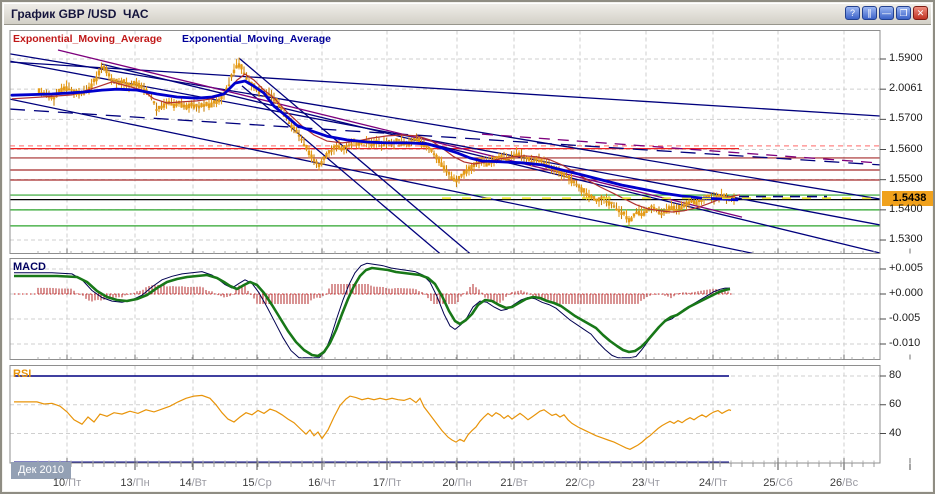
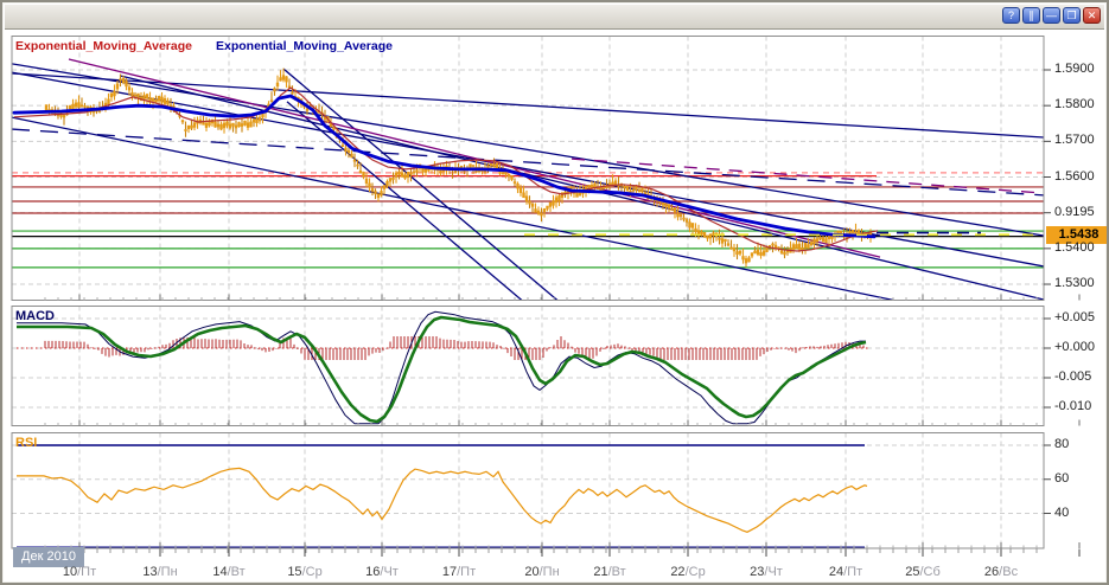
  Exponential_Moving_Average
  Exponential_Moving_Average
  MACD
  RSI
  1.5438
  Дек 2010
  1.5900
- 2.0061
+ 1.5800
  1.5700
  1.5600
- 1.5500
+ 0.9195
  1.5400
  1.5300
  +0.005
  +0.000
  -0.005
  -0.010
  80
  60
  40
  10/Пт
  13/Пн
  14/Вт
  15/Ср
  16/Чт
  17/Пт
  20/Пн
  21/Вт
  22/Ср
  23/Чт
  24/Пт
  25/Сб
  26/Вс
- График GBP /USD ЧАС
  ?
  ∥
  —
  ❐
  ✕
